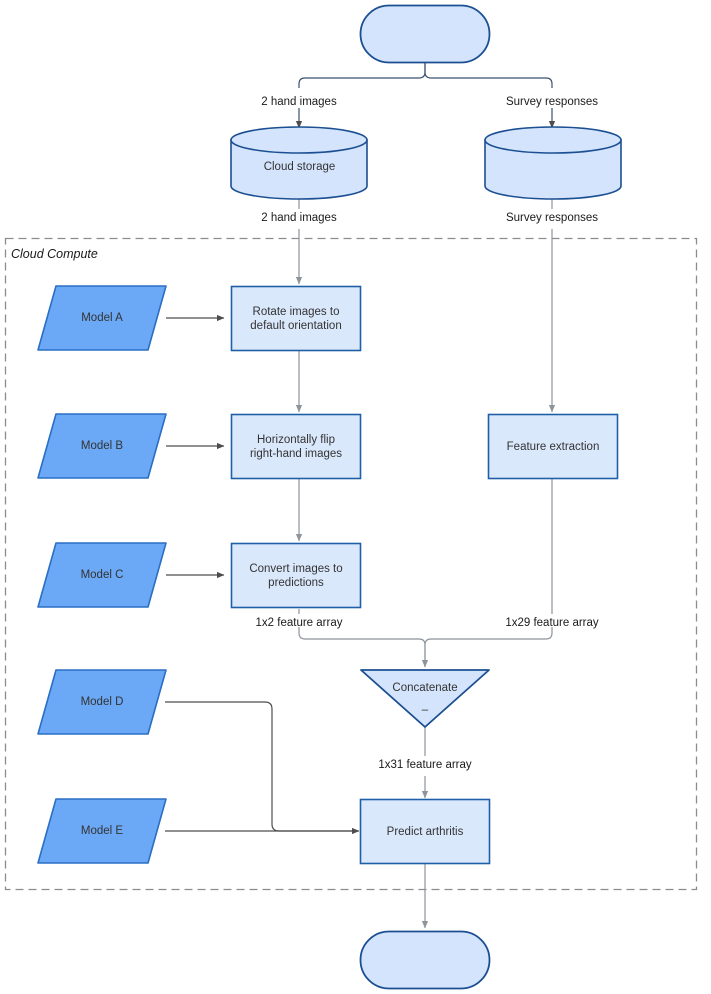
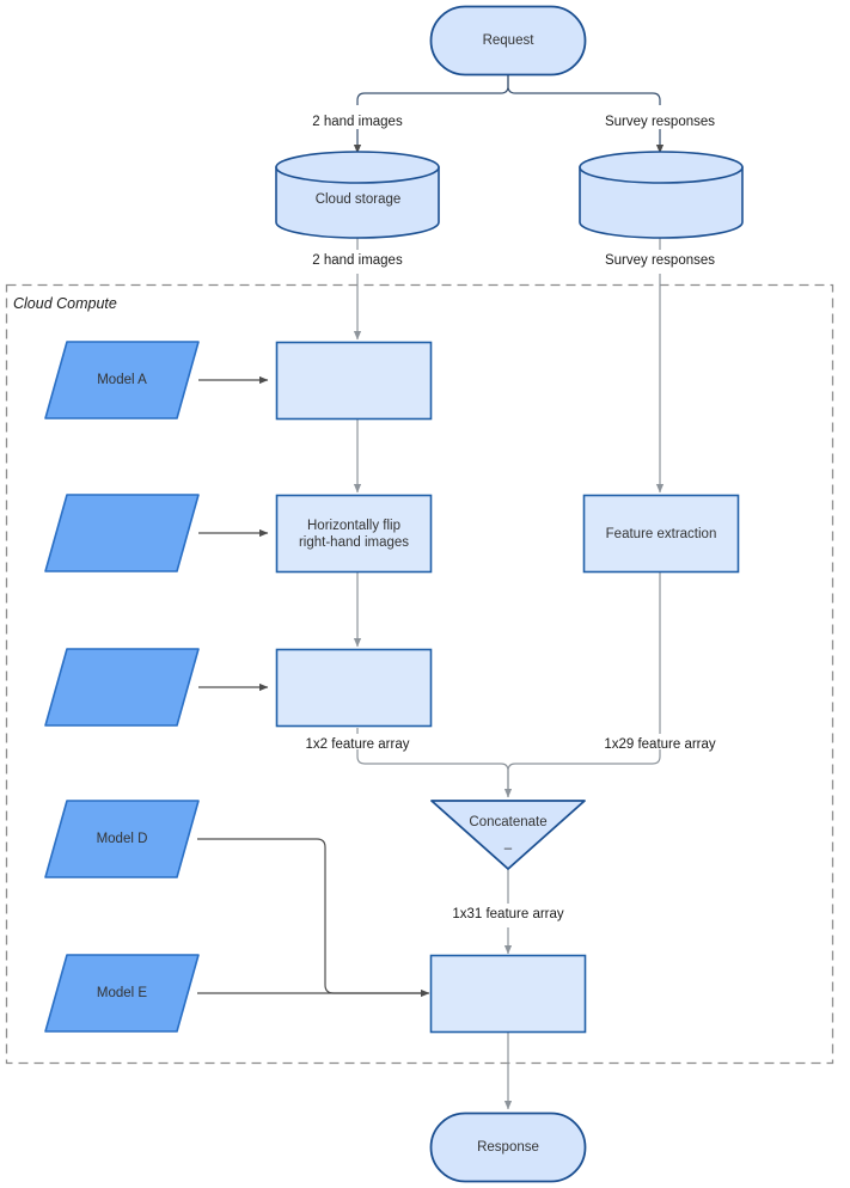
  Cloud Compute
+ Request
  Cloud storage
  Model A
- Model B
- Model C
  Model D
  Model E
- Rotate images to
- default orientation
  Horizontally flip
  right-hand images
- Convert images to
- predictions
  Feature extraction
- Predict arthritis
  Concatenate
  –
+ Response
  2 hand images
  Survey responses
  2 hand images
  Survey responses
  1x2 feature array
  1x29 feature array
  1x31 feature array
